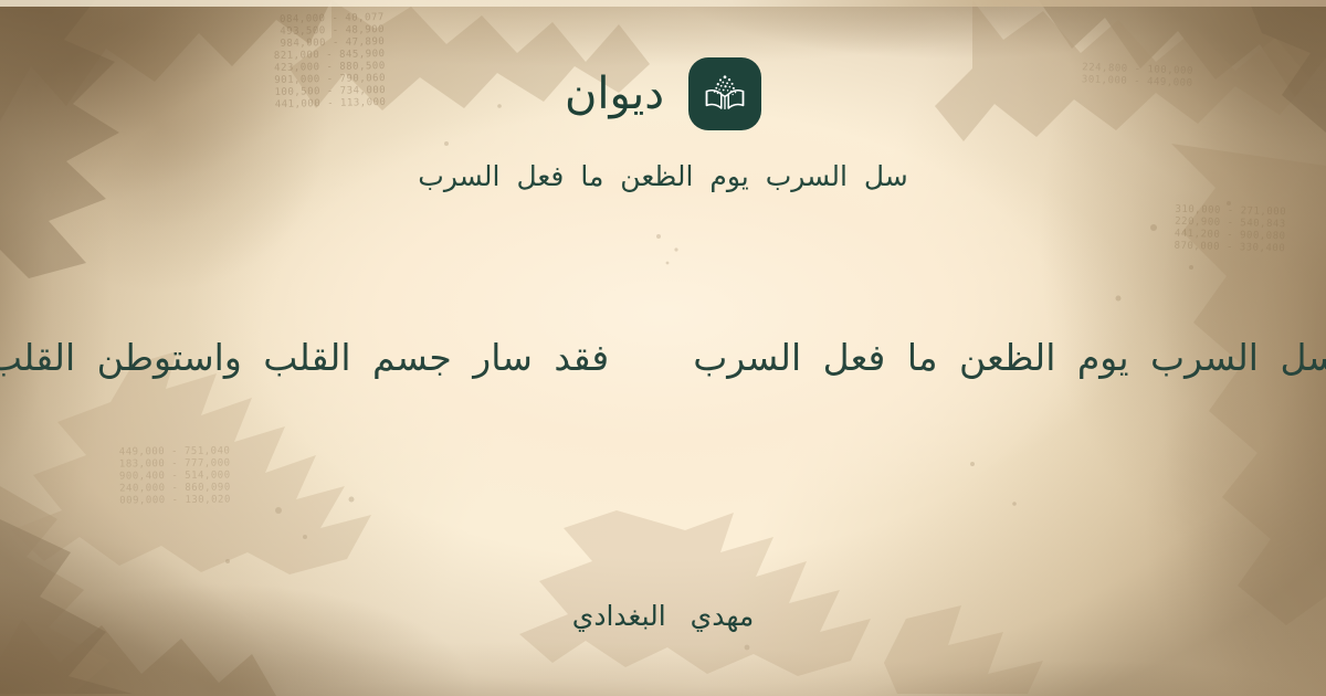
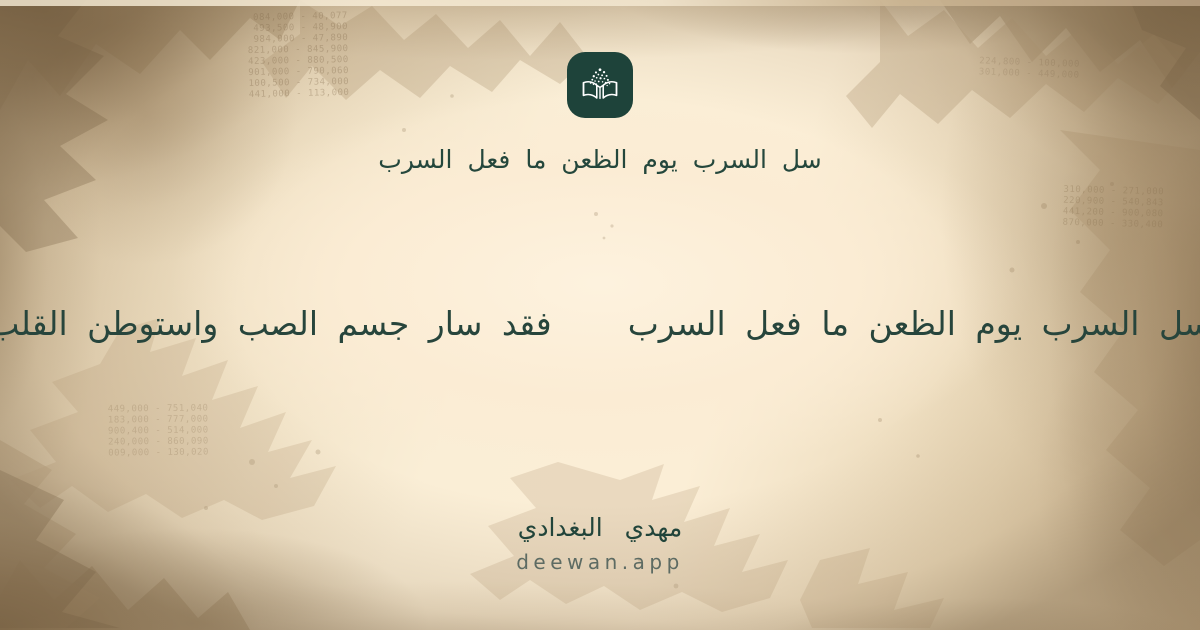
- ديوان
  سل السرب يوم الظعن ما فعل السرب
  سل السرب يوم الظعن ما فعل السرب
- فقد سار جسم القلب واستوطن القلب
+ فقد سار جسم الصب واستوطن القلب
  مهدي البغدادي
+ deewan.app
